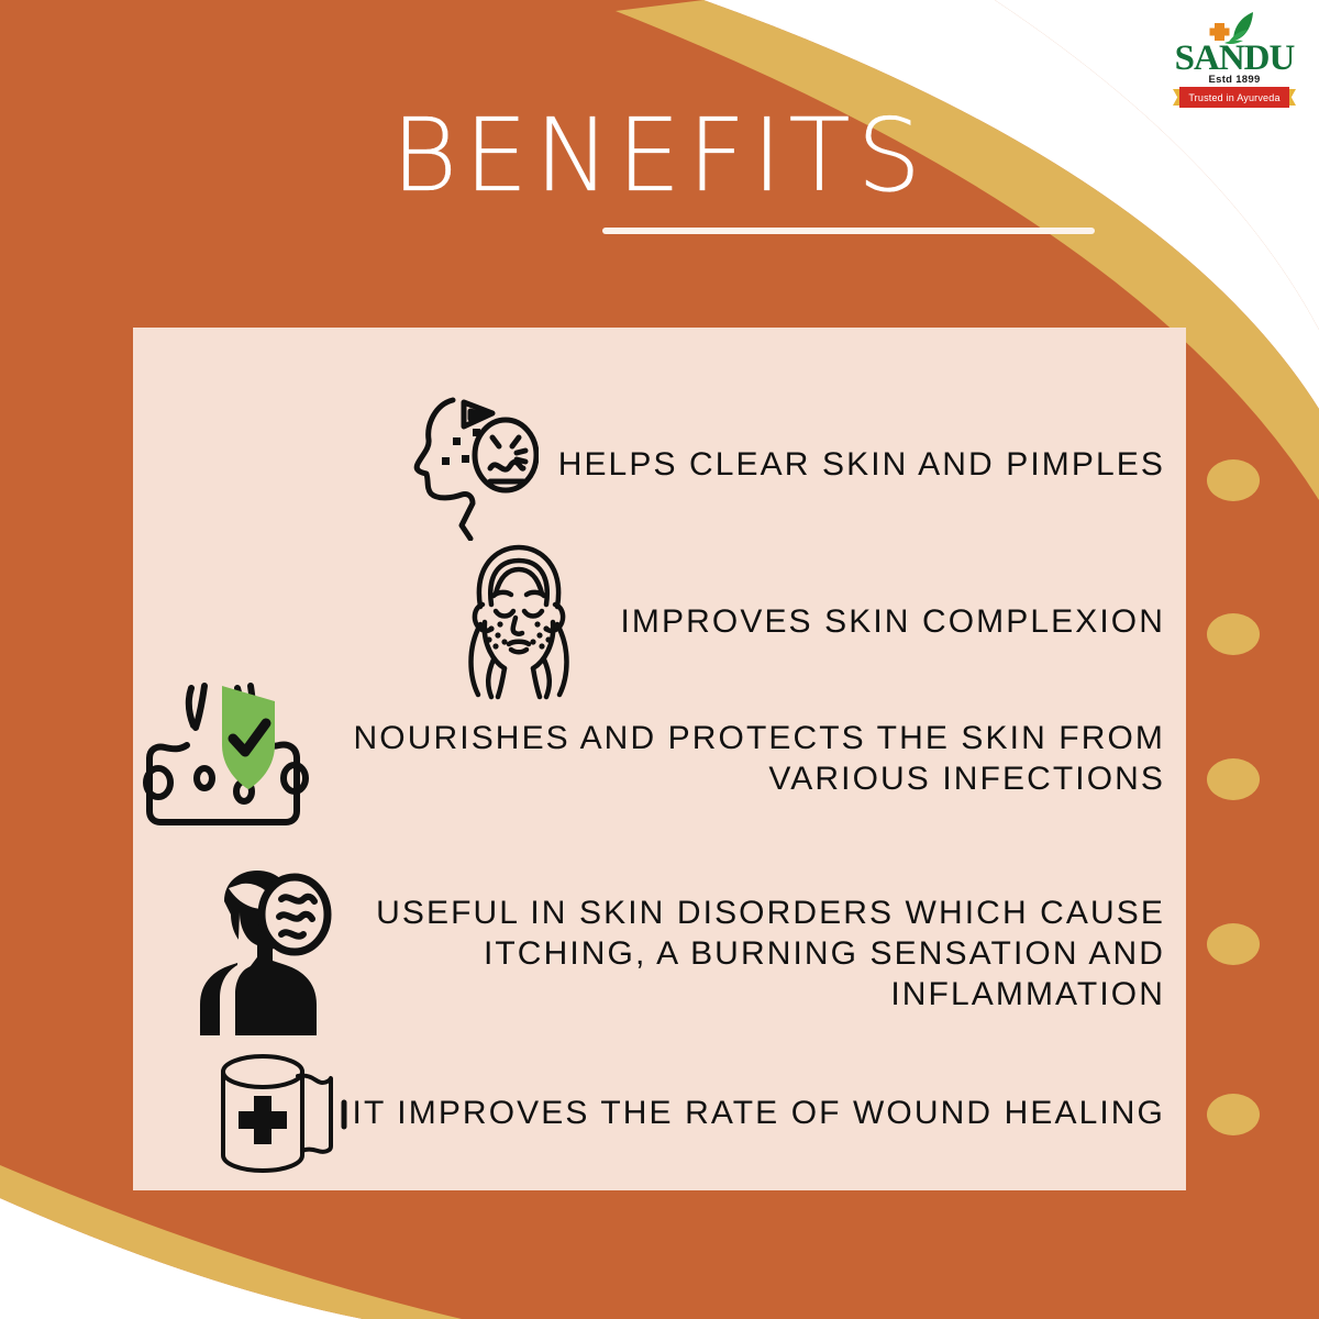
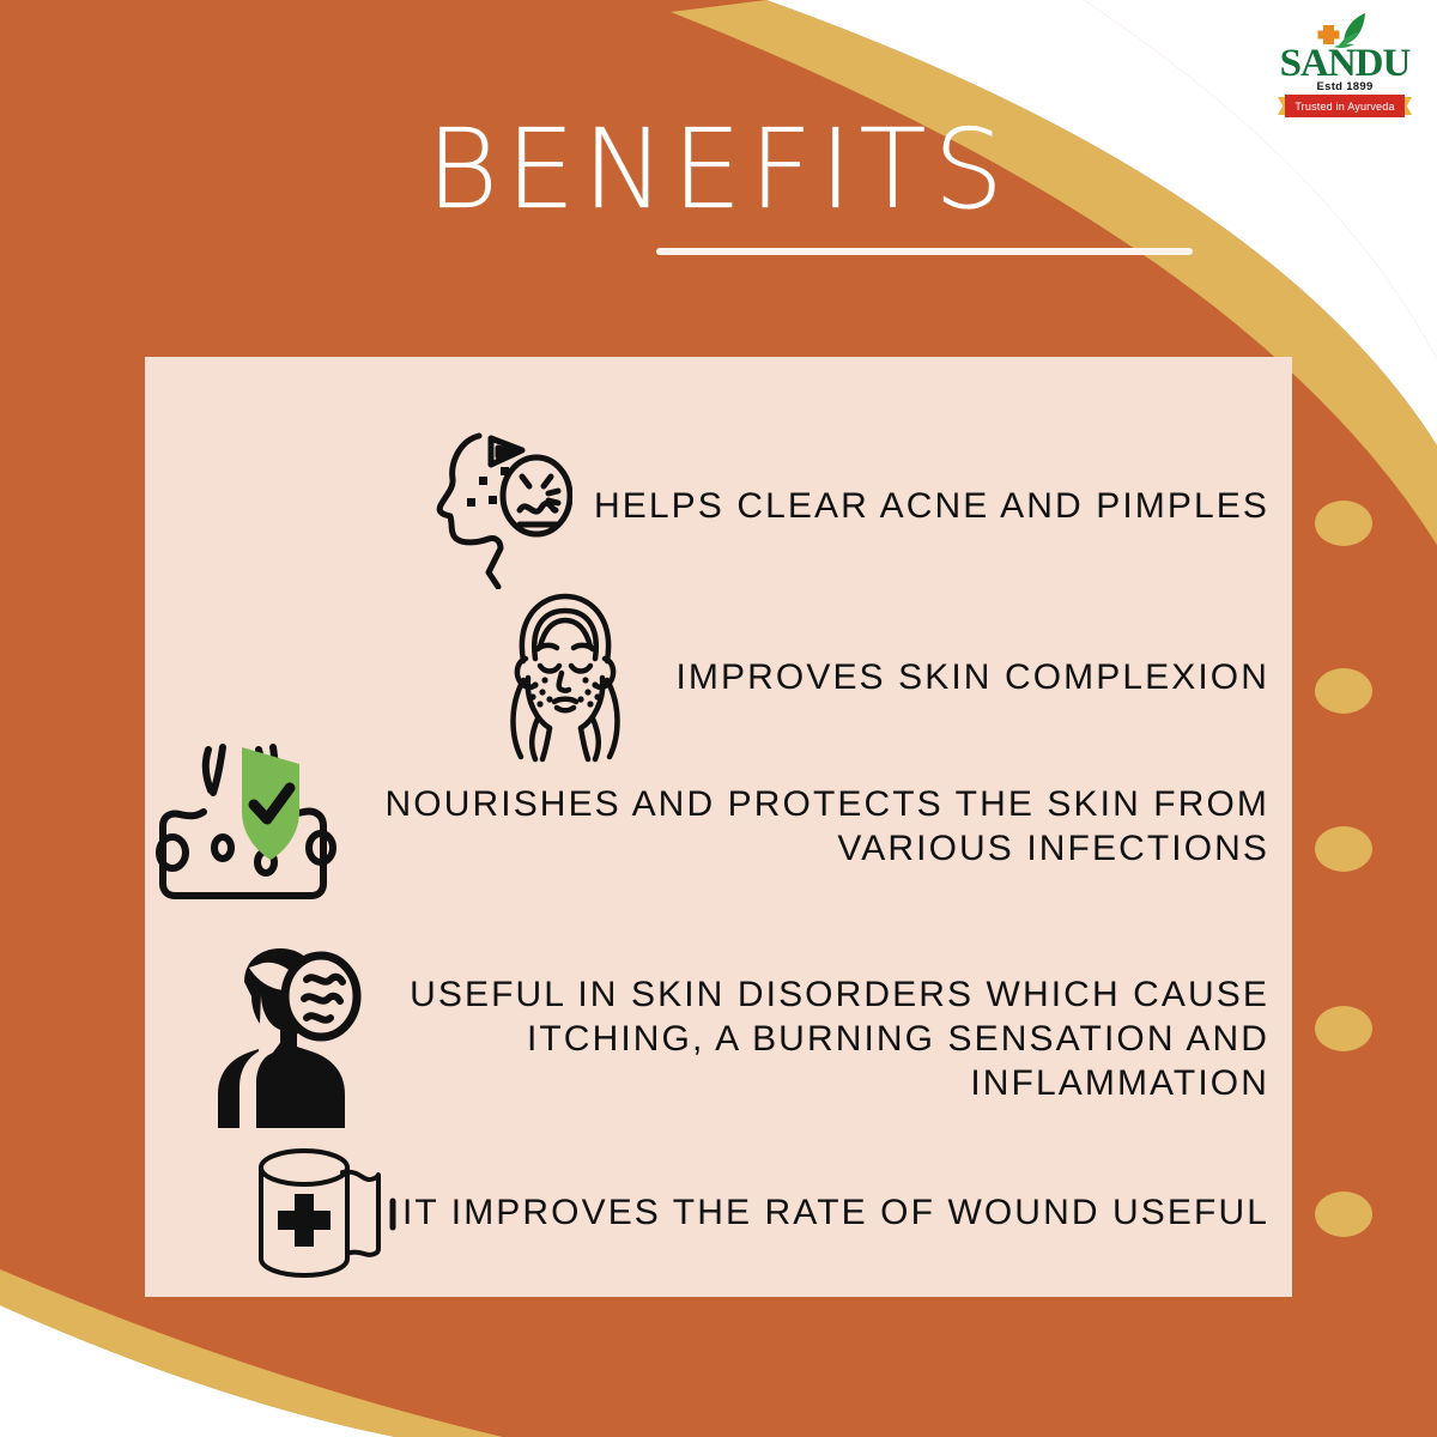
  SANDU
  Estd 1899
  Trusted in Ayurveda
  BENEFITS
- HELPS CLEAR SKIN AND PIMPLES
+ HELPS CLEAR ACNE AND PIMPLES
  IMPROVES SKIN COMPLEXION
  NOURISHES AND PROTECTS THE SKIN FROM
  VARIOUS INFECTIONS
  USEFUL IN SKIN DISORDERS WHICH CAUSE
  ITCHING, A BURNING SENSATION AND
  INFLAMMATION
- IT IMPROVES THE RATE OF WOUND HEALING
+ IT IMPROVES THE RATE OF WOUND USEFUL
